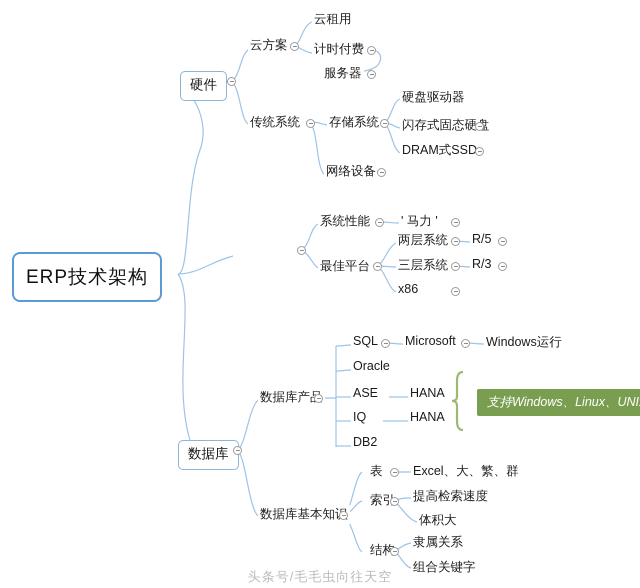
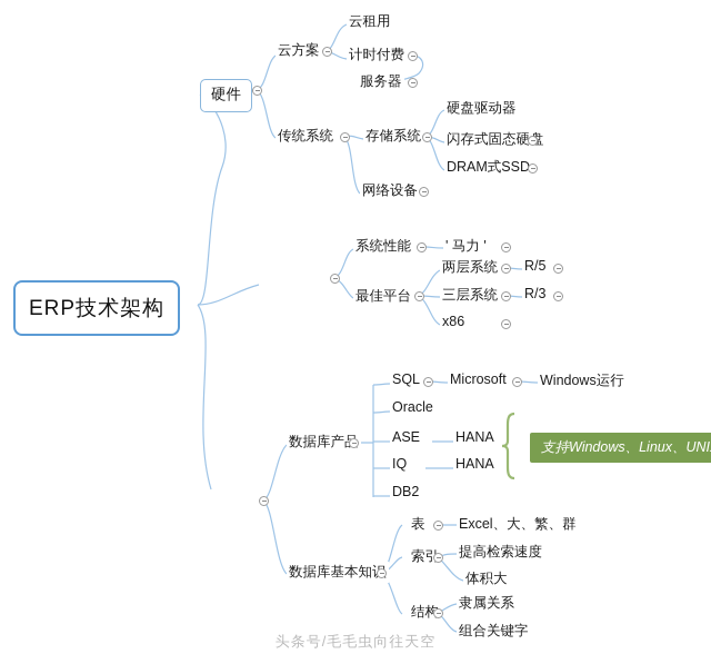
  ERP技术架构
  硬件
- 数据库
  云方案
  云租用
  计时付费
  服务器
  传统系统
  存储系统
  硬盘驱动器
  闪存式固态硬
  DRAM式SSD
  网络设备
  系统性能
  ' 马力 '
  最佳平台
  两层系统
  R/5
  三层系统
  R/3
  x86
  数据库产
  SQL
  Microsoft
  Windows运行
  Oracle
  ASE
  HANA
  IQ
  HANA
  DB2
  支持Windows、Linux、UNI
  数据库基本知
  表
  Excel、大、繁、群
  索引
  提高检索速度
  体积大
  结构
  隶属关系
  组合关键字
  头条号/毛毛虫向往天空
